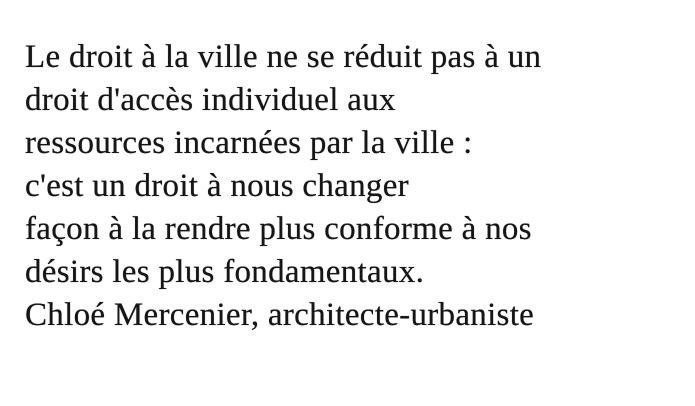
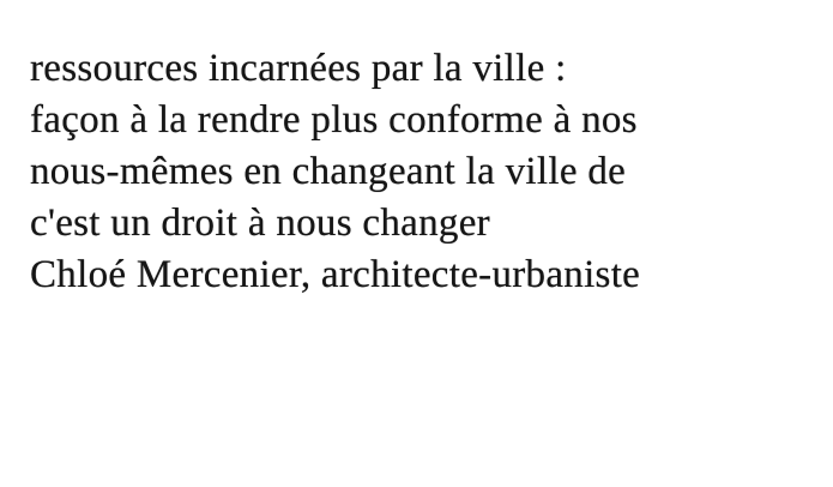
- Le droit à la ville ne se réduit pas à un
- droit d'accès individuel aux
  ressources incarnées par la ville :
- c'est un droit à nous changer
+ façon à la rendre plus conforme à nos
+ nous-mêmes en changeant la ville de
- façon à la rendre plus conforme à nos
+ c'est un droit à nous changer
- désirs les plus fondamentaux.
  Chloé Mercenier, architecte-urbaniste
